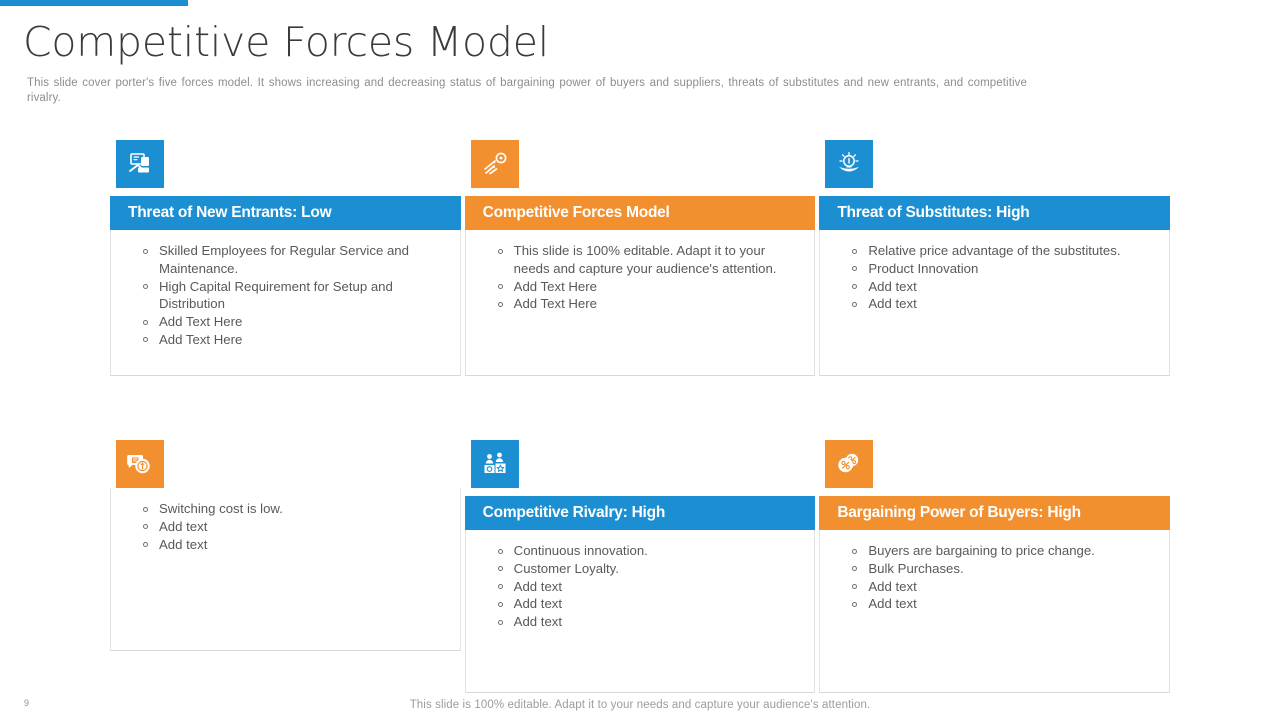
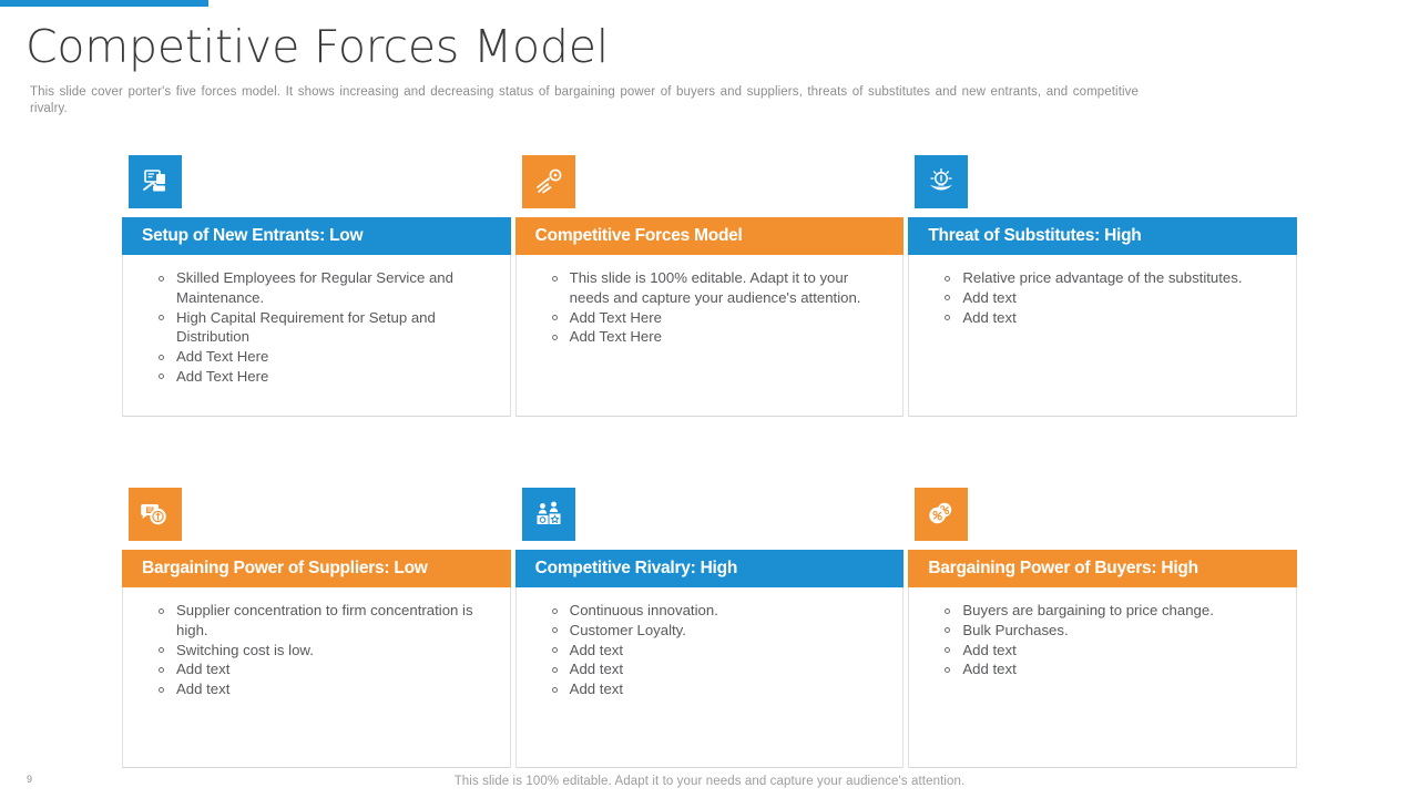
  Competitive Forces Model
  This slide cover porter's five forces model. It shows increasing and decreasing status of bargaining power of buyers and suppliers, threats of substitutes and new entrants, and competitive rivalry.
- Threat of New Entrants: Low
+ Setup of New Entrants: Low
  Skilled Employees for Regular Service and Maintenance.
  High Capital Requirement for Setup and Distribution
  Add Text Here
  Add Text Here
  Competitive Forces Model
  This slide is 100% editable. Adapt it to your needs and capture your audience's attention.
  Add Text Here
  Add Text Here
  Threat of Substitutes: High
  Relative price advantage of the substitutes.
- Product Innovation
  Add text
  Add text
+ Bargaining Power of Suppliers: Low
+ Supplier concentration to firm concentration is high.
  Switching cost is low.
  Add text
  Add text
  Competitive Rivalry: High
  Continuous innovation.
  Customer Loyalty.
  Add text
  Add text
  Add text
  Bargaining Power of Buyers: High
  Buyers are bargaining to price change.
  Bulk Purchases.
  Add text
  Add text
  9
  This slide is 100% editable. Adapt it to your needs and capture your audience's attention.
